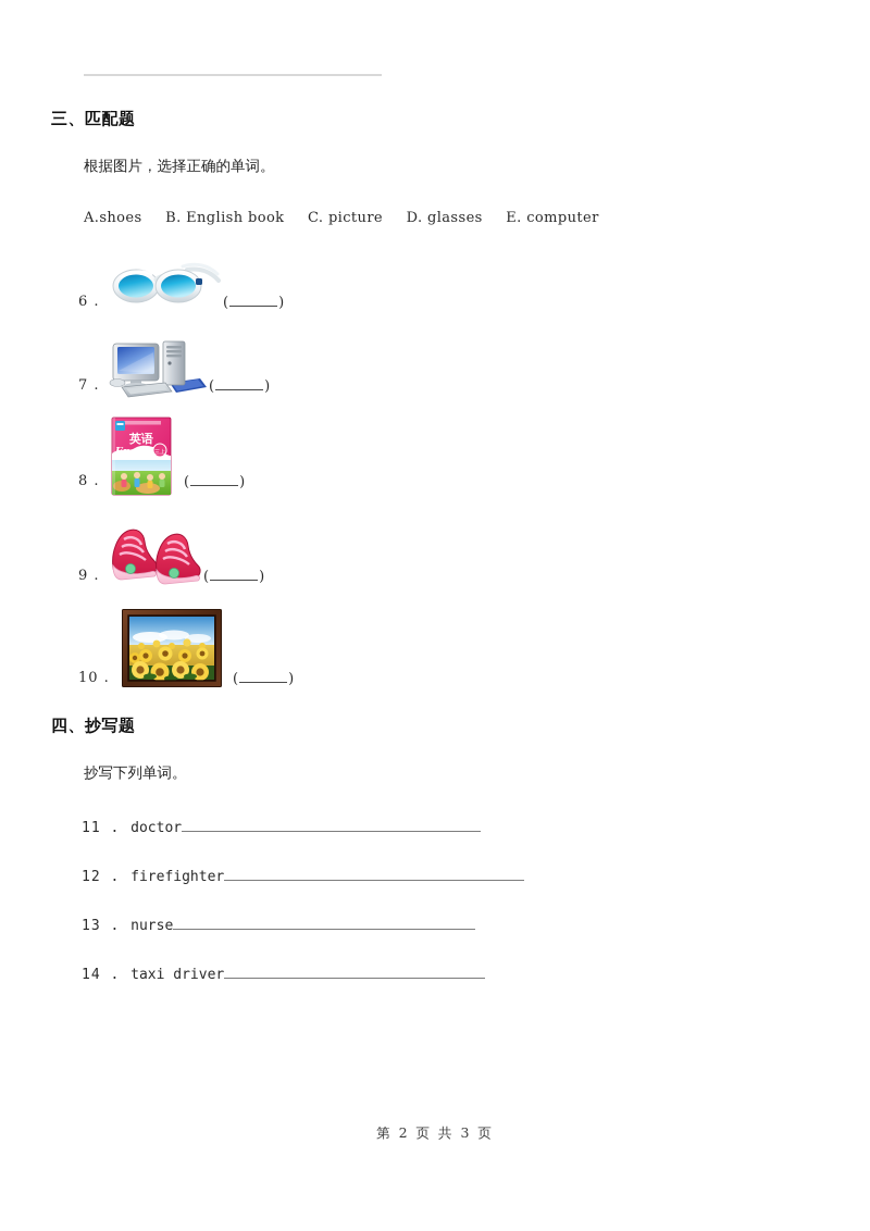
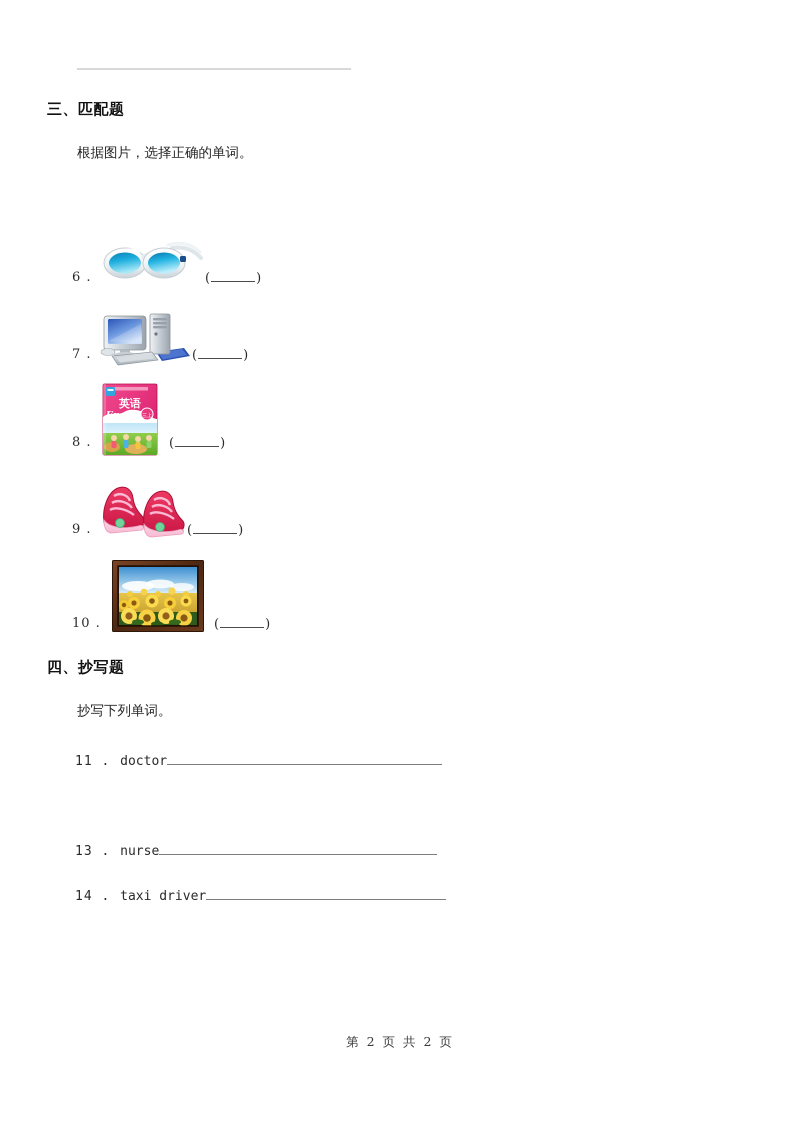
  三、匹配题
  根据图片，选择正确的单词。
- A.shoes B. English book C. picture D. glasses E. computer
  6 .
  ( )
  7 .
  ( )
  8 .
  英语
  Englis
  ( )
  9 .
  ( )
  10 .
  ( )
  四、抄写题
  抄写下列单词。
  11 . doctor
- 12 . firefighter
  13 . nurse
  14 . taxi driver
- 第 2 页 共 3 页
+ 第 2 页 共 2 页
